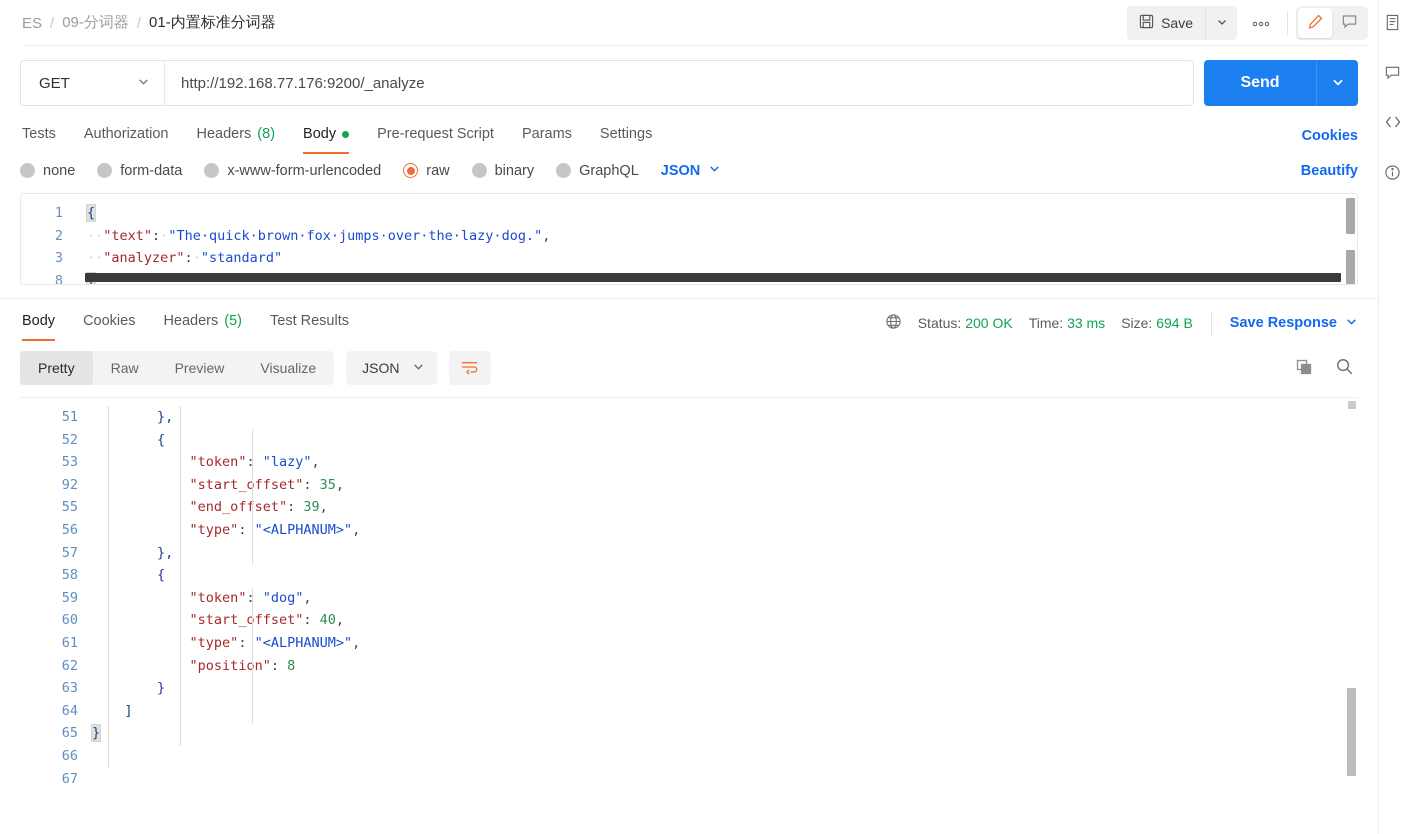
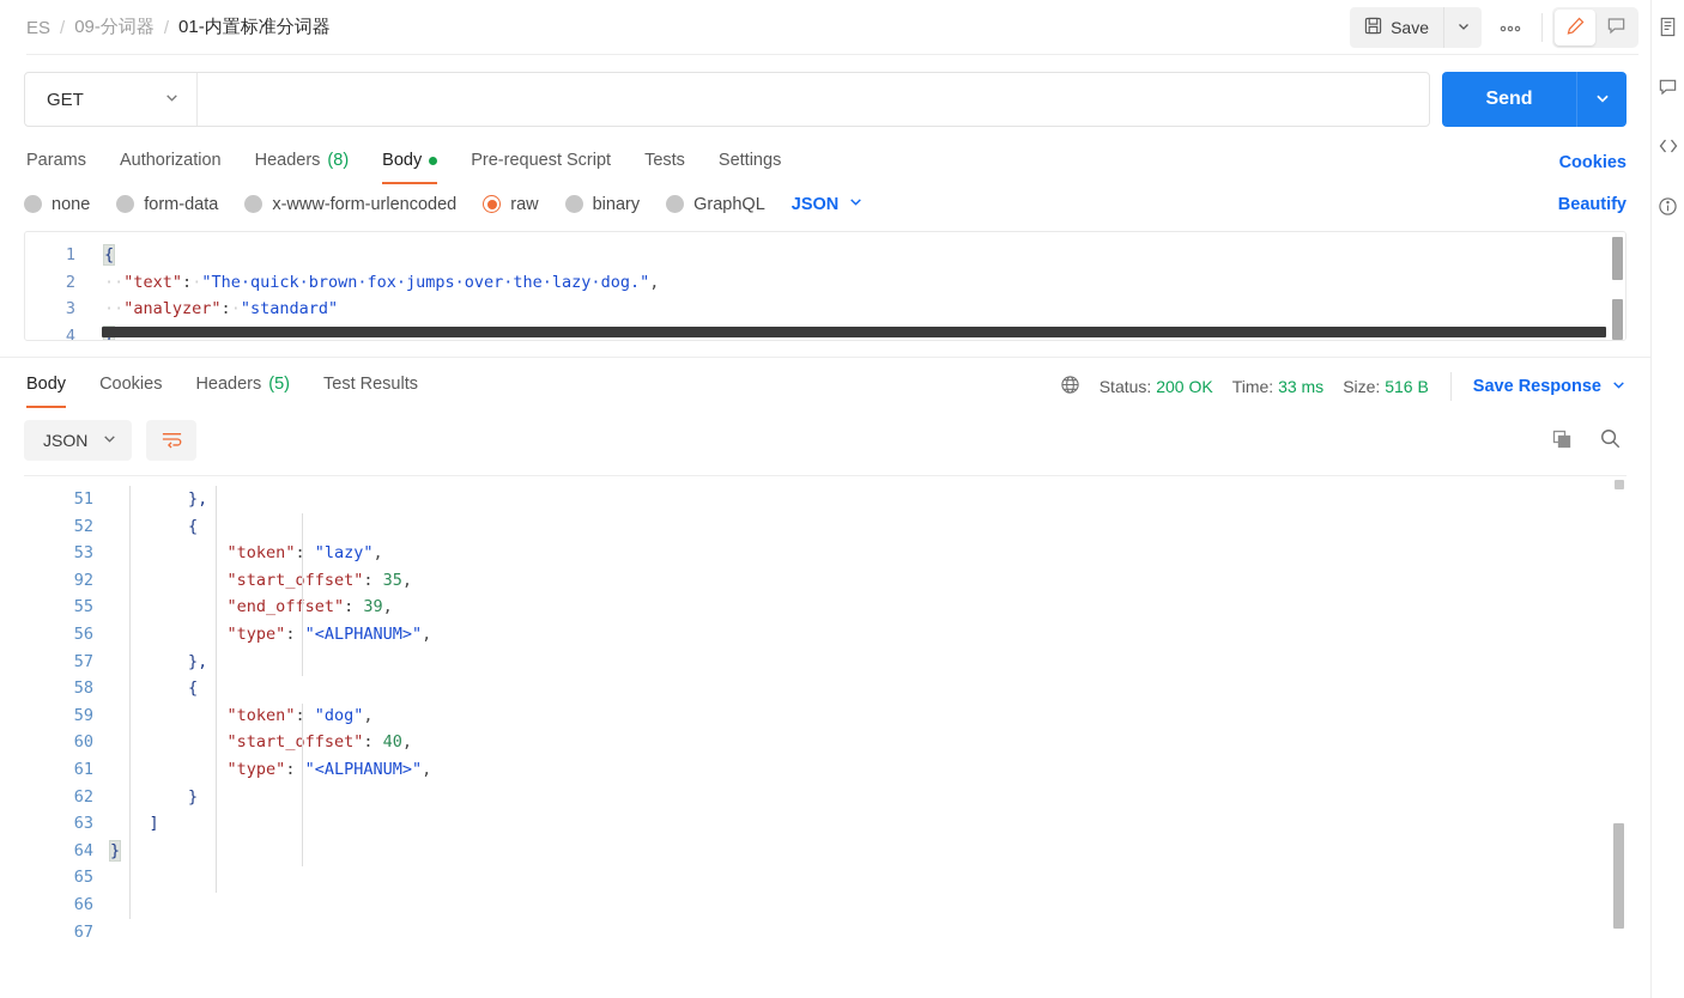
  ES
  /
  09-分词器
  /
  01-内置标准分词器
  Save
  GET
- http://192.168.77.176:9200/_analyze
  Send
- Tests
+ Params
  Authorization
  Headers
  (8)
  Body
  Pre-request Script
- Params
+ Tests
  Settings
  Cookies
  none
  form-data
  x-www-form-urlencoded
  raw
  binary
  GraphQL
  JSON
  Beautify
  1
  2
  3
- 8
+ 4
  {
  ··"text":·"The·quick·brown·fox·jumps·over·the·lazy·dog.",
  ··"analyzer":·"standard"
  Body
  Cookies
  Headers
  (5)
  Test Results
  Status: 200 OK
  Time: 33 ms
- Size: 694 B
+ Size: 516 B
  Save Response
- Pretty
- Raw
- Preview
- Visualize
  JSON
  51
  52
  53
  92
  55
  56
  57
  58
  59
  60
  61
  62
  63
  64
  65
  66
  67
  },
  {
  "token": "lazy",
  "start_offset": 35,
  "end_offset": 39,
  "type": "<ALPHANUM>",
  },
  {
  "token": "dog",
  "start_offset": 40,
  "type": "<ALPHANUM>",
- "position": 8
  }
  ]
  }
